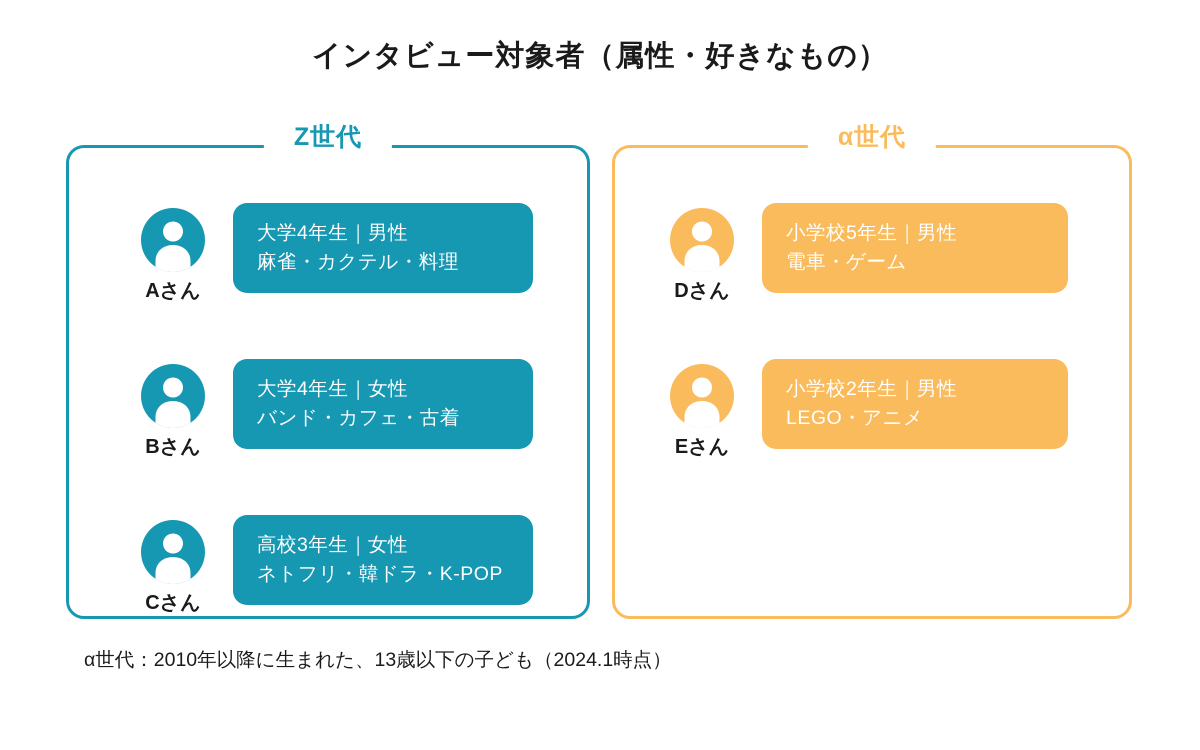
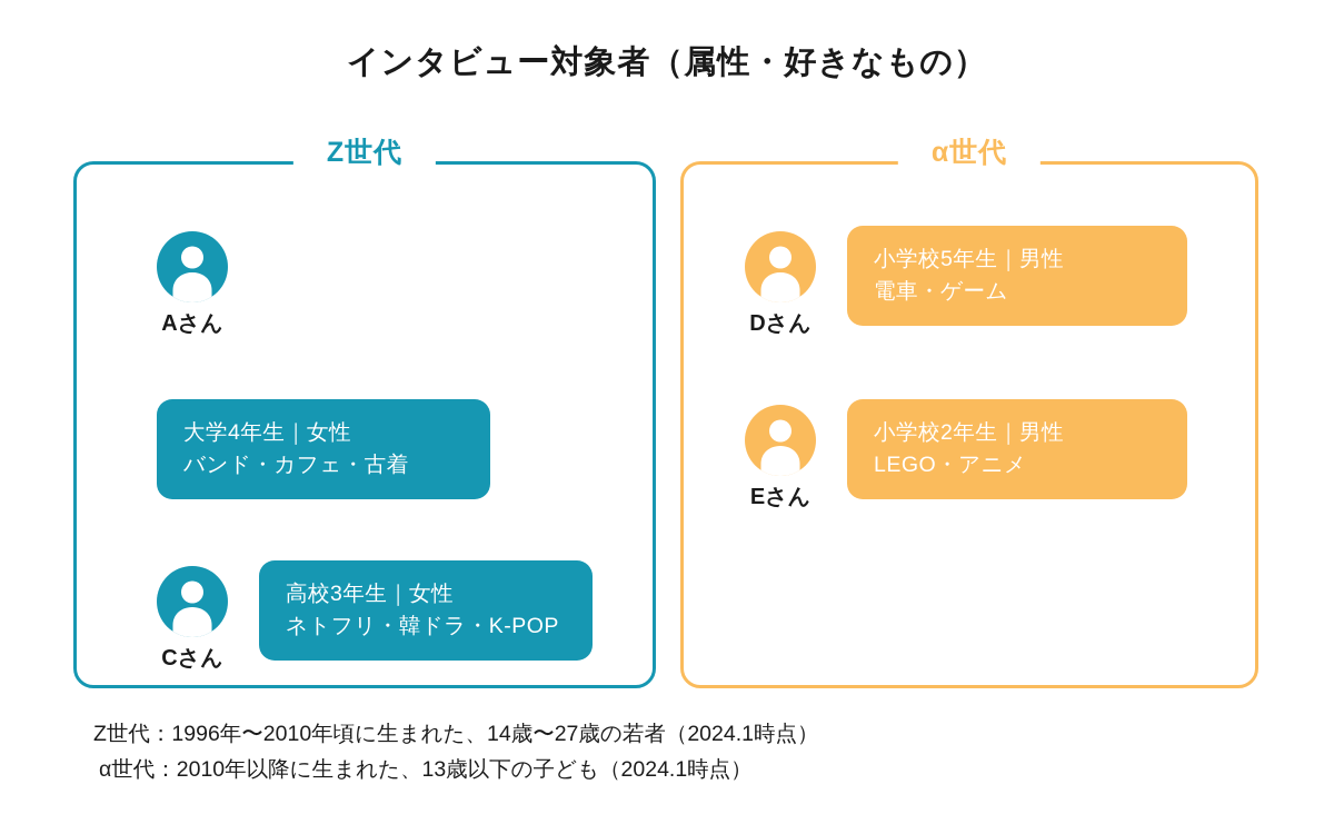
  インタビュー対象者（属性・好きなもの）
  Z世代
  Aさん
- 大学4年生｜男性
- 麻雀・カクテル・料理
- Bさん
  大学4年生｜女性
  バンド・カフェ・古着
  Cさん
  高校3年生｜女性
  ネトフリ・韓ドラ・K-POP
  α世代
  Dさん
  小学校5年生｜男性
  電車・ゲーム
  Eさん
  小学校2年生｜男性
  LEGO・アニメ
+ Z世代：1996年〜2010年頃に生まれた、14歳〜27歳の若者（2024.1時点）
  α世代：2010年以降に生まれた、13歳以下の子ども（2024.1時点）
